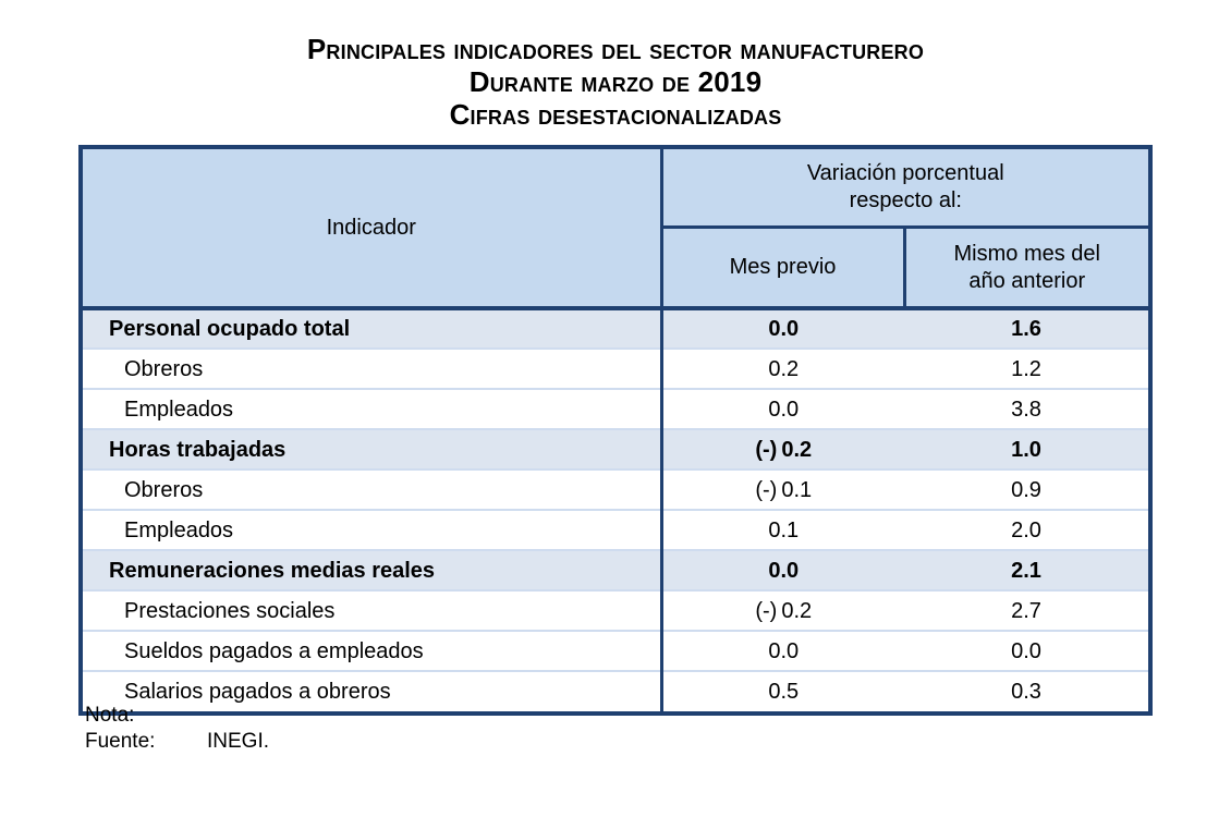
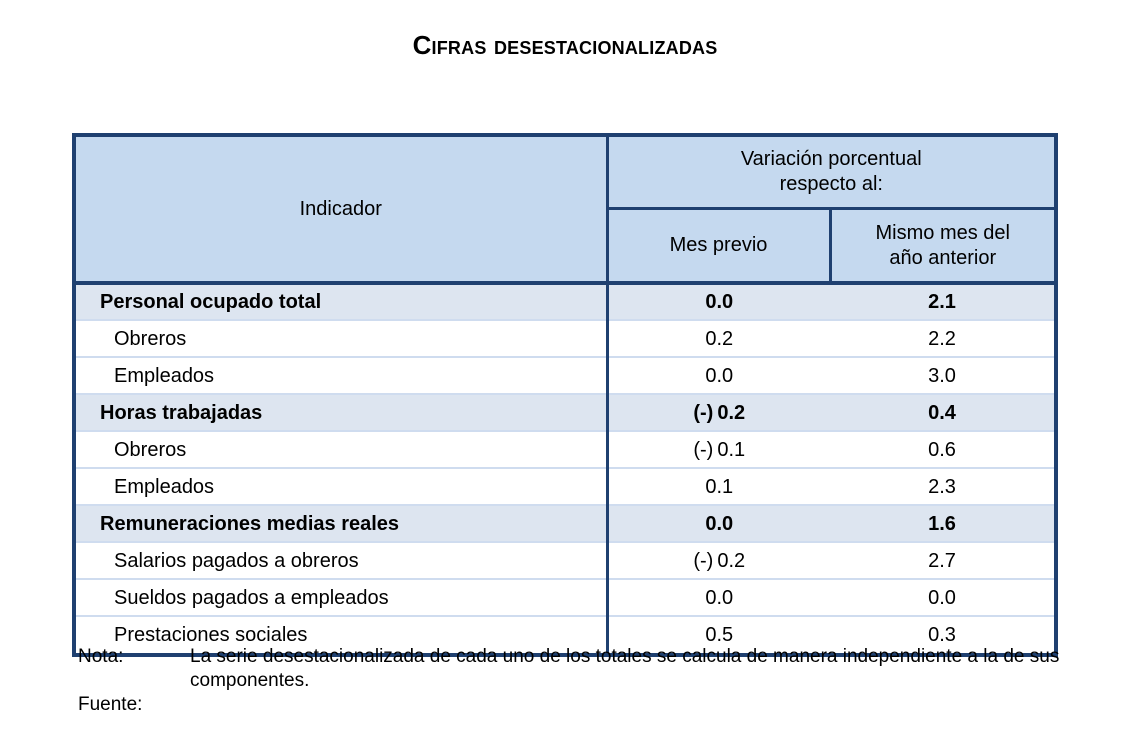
- Principales indicadores del sector manufacturero
- Durante marzo de 2019
  Cifras desestacionalizadas
  Indicador	Variación porcentual respecto al:
  Mes previo	Mismo mes del año anterior
- Personal ocupado total	0.0	1.6
+ Personal ocupado total	0.0	2.1
- Obreros	0.2	1.2
+ Obreros	0.2	2.2
- Empleados	0.0	3.8
+ Empleados	0.0	3.0
- Horas trabajadas	(-) 0.2	1.0
+ Horas trabajadas	(-) 0.2	0.4
- Obreros	(-) 0.1	0.9
+ Obreros	(-) 0.1	0.6
- Empleados	0.1	2.0
+ Empleados	0.1	2.3
- Remuneraciones medias reales	0.0	2.1
+ Remuneraciones medias reales	0.0	1.6
- Prestaciones sociales	(-) 0.2	2.7
+ Salarios pagados a obreros	(-) 0.2	2.7
  Sueldos pagados a empleados	0.0	0.0
- Salarios pagados a obreros	0.5	0.3
+ Prestaciones sociales	0.5	0.3
  Nota:
+ La serie desestacionalizada de cada uno de los totales se calcula de manera independiente a la de sus componentes.
  Fuente:
- INEGI.
